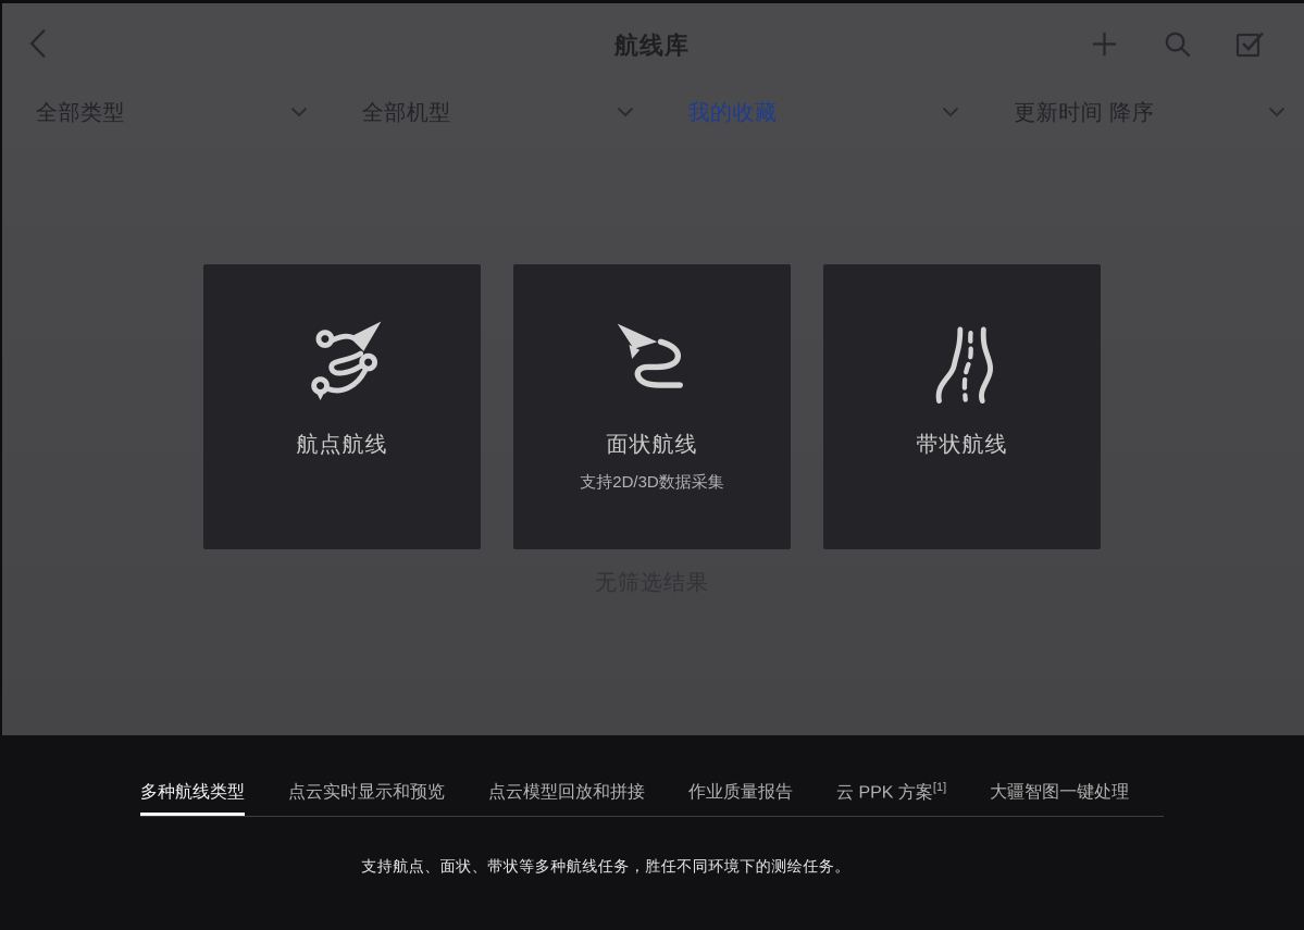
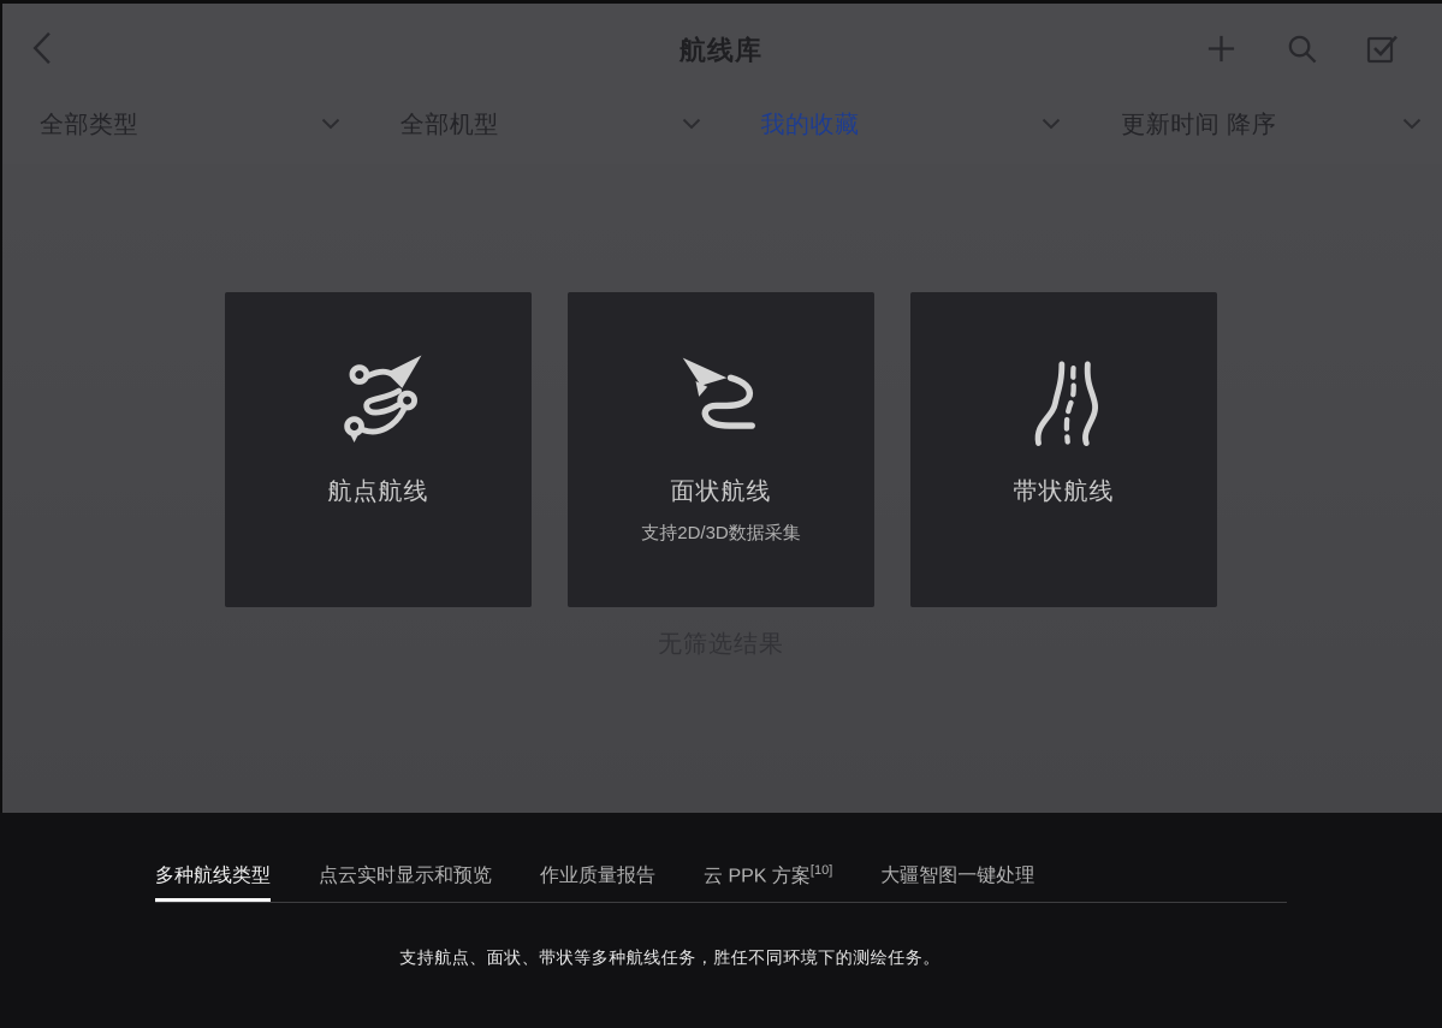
  航线库
  全部类型
  全部机型
  我的收藏
  更新时间 降序
  航点航线
  面状航线
  支持2D/3D数据采集
  带状航线
  多种航线类型
  点云实时显示和预览
- 点云模型回放和拼接
  作业质量报告
- 云 PPK 方案[1]
+ 云 PPK 方案[10]
  大疆智图一键处理
  支持航点、面状、带状等多种航线任务，胜任不同环境下的测绘任务。
